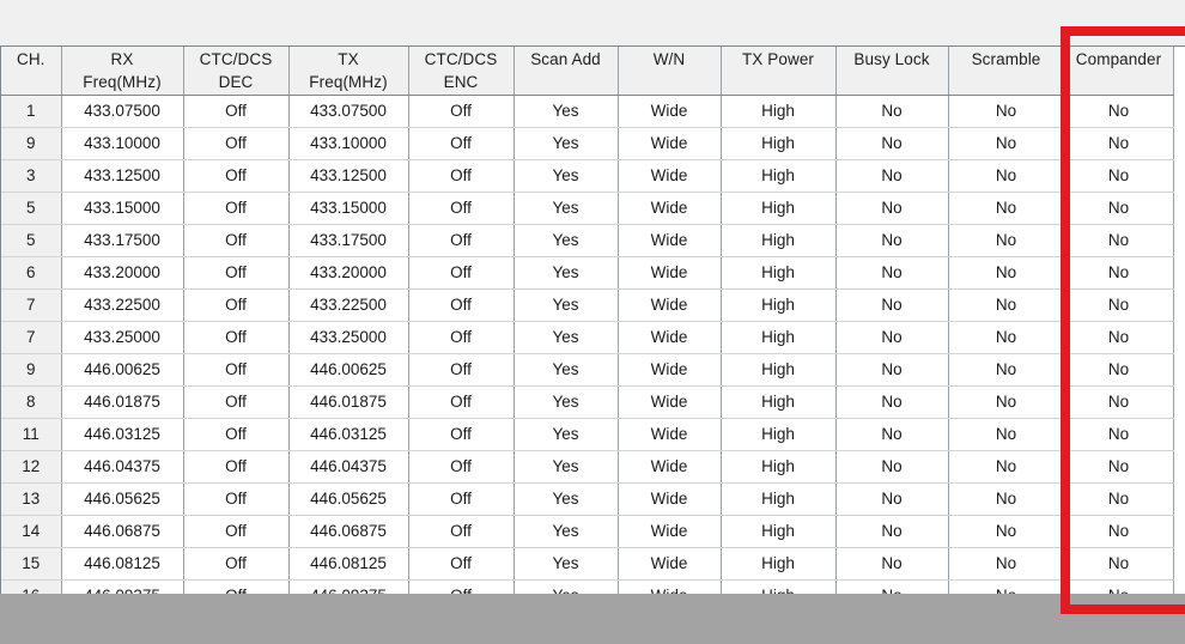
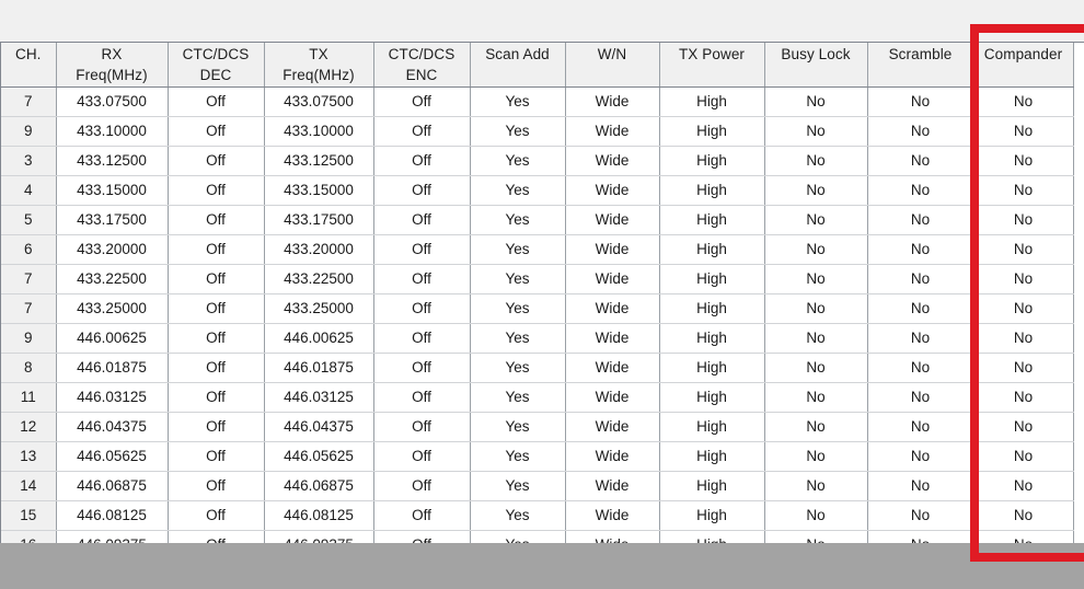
  CH.	RXFreq(MHz)	CTC/DCSDEC	TXFreq(MHz)	CTC/DCSENC	Scan Add	W/N	TX Power	Busy Lock	Scramble	Compander
- 1	433.07500	Off	433.07500	Off	Yes	Wide	High	No	No	No
+ 7	433.07500	Off	433.07500	Off	Yes	Wide	High	No	No	No
  9	433.10000	Off	433.10000	Off	Yes	Wide	High	No	No	No
  3	433.12500	Off	433.12500	Off	Yes	Wide	High	No	No	No
- 5	433.15000	Off	433.15000	Off	Yes	Wide	High	No	No	No
+ 4	433.15000	Off	433.15000	Off	Yes	Wide	High	No	No	No
  5	433.17500	Off	433.17500	Off	Yes	Wide	High	No	No	No
  6	433.20000	Off	433.20000	Off	Yes	Wide	High	No	No	No
  7	433.22500	Off	433.22500	Off	Yes	Wide	High	No	No	No
  7	433.25000	Off	433.25000	Off	Yes	Wide	High	No	No	No
  9	446.00625	Off	446.00625	Off	Yes	Wide	High	No	No	No
  8	446.01875	Off	446.01875	Off	Yes	Wide	High	No	No	No
  11	446.03125	Off	446.03125	Off	Yes	Wide	High	No	No	No
  12	446.04375	Off	446.04375	Off	Yes	Wide	High	No	No	No
  13	446.05625	Off	446.05625	Off	Yes	Wide	High	No	No	No
  14	446.06875	Off	446.06875	Off	Yes	Wide	High	No	No	No
  15	446.08125	Off	446.08125	Off	Yes	Wide	High	No	No	No
